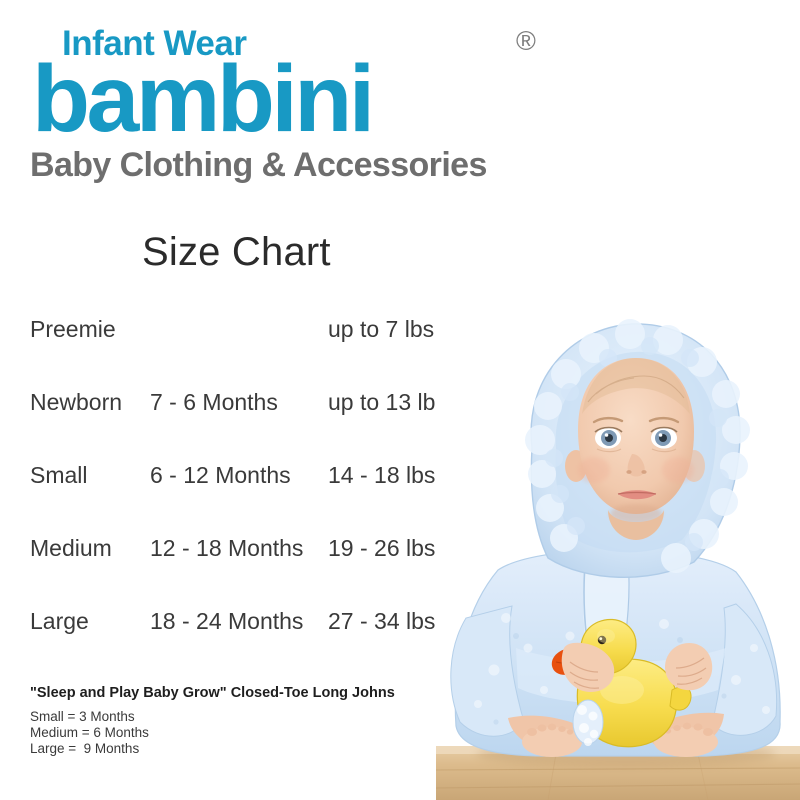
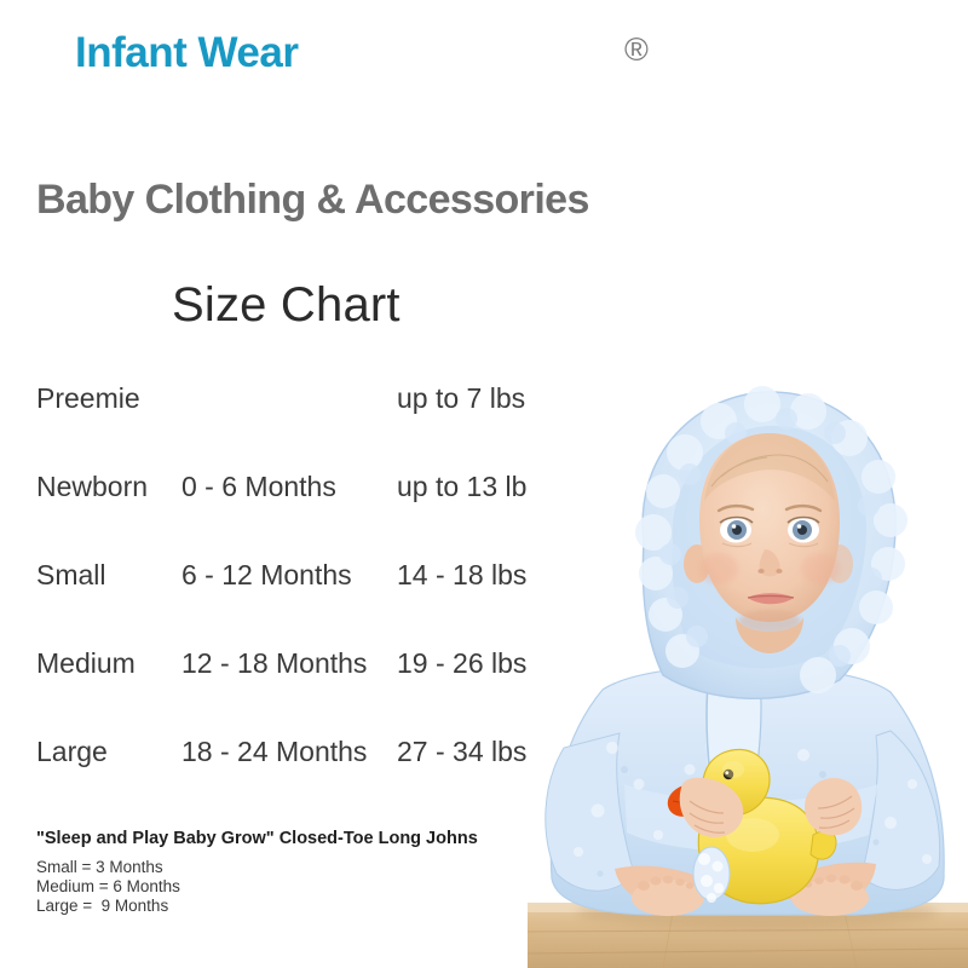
  Infant Wear
- bambini
  ®
  Baby Clothing & Accessories
  Size Chart
  Preemie
  up to 7 lbs
  Newborn
- 7 - 6 Months
+ 0 - 6 Months
  up to 13 lb
  Small
  6 - 12 Months
  14 - 18 lbs
  Medium
  12 - 18 Months
  19 - 26 lbs
  Large
  18 - 24 Months
  27 - 34 lbs
  "Sleep and Play Baby Grow" Closed-Toe Long Johns
  Small = 3 Months
  Medium = 6 Months
  Large = 9 Months
